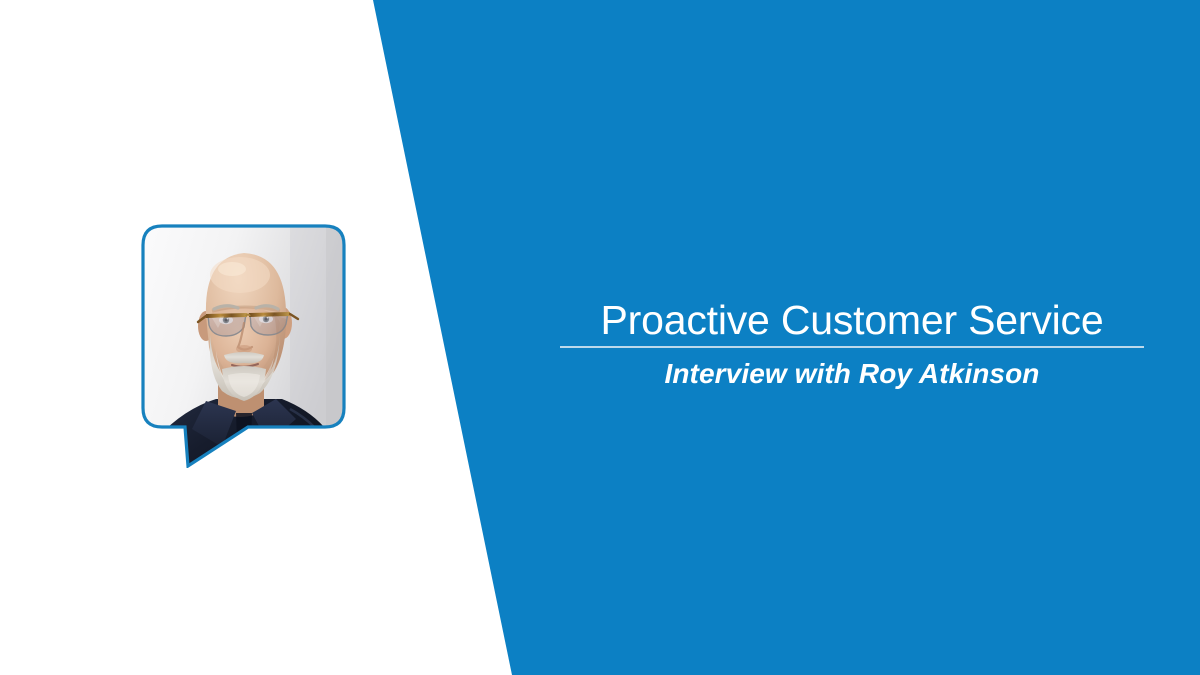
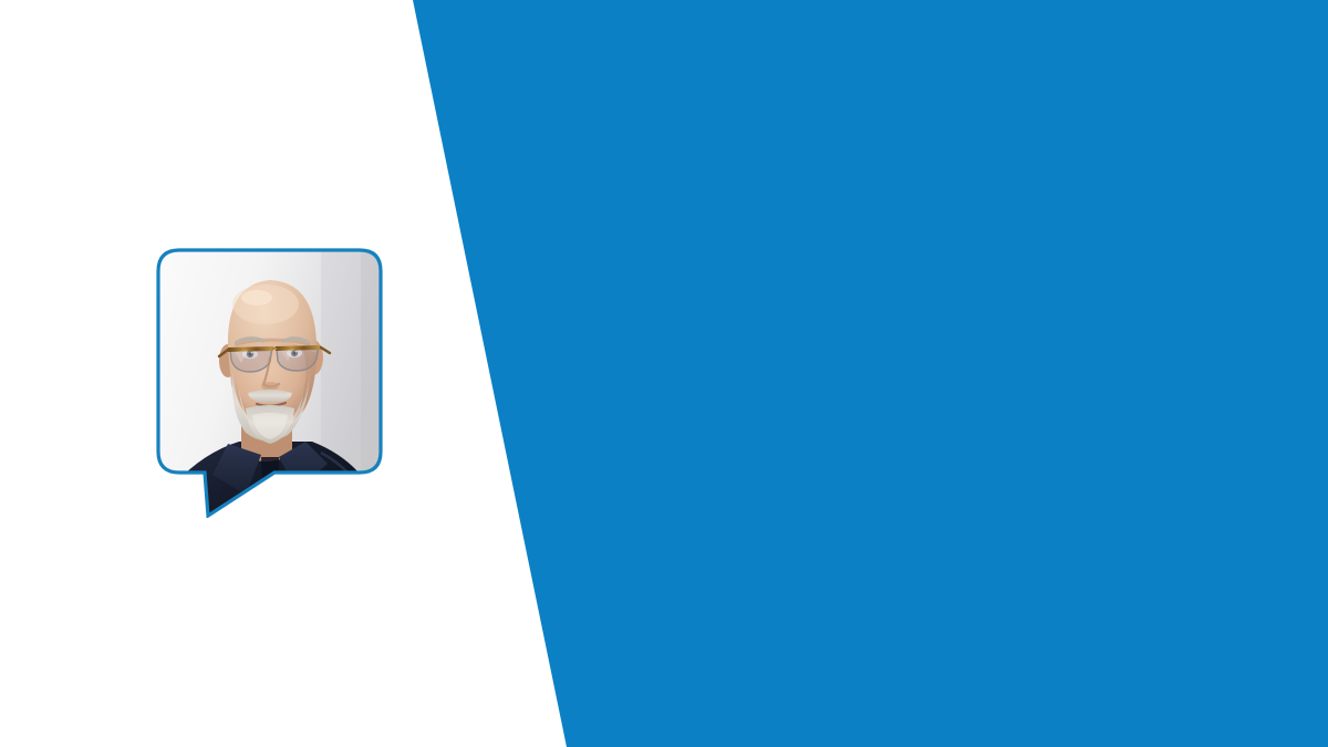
- Proactive Customer Service
- Interview with Roy Atkinson
